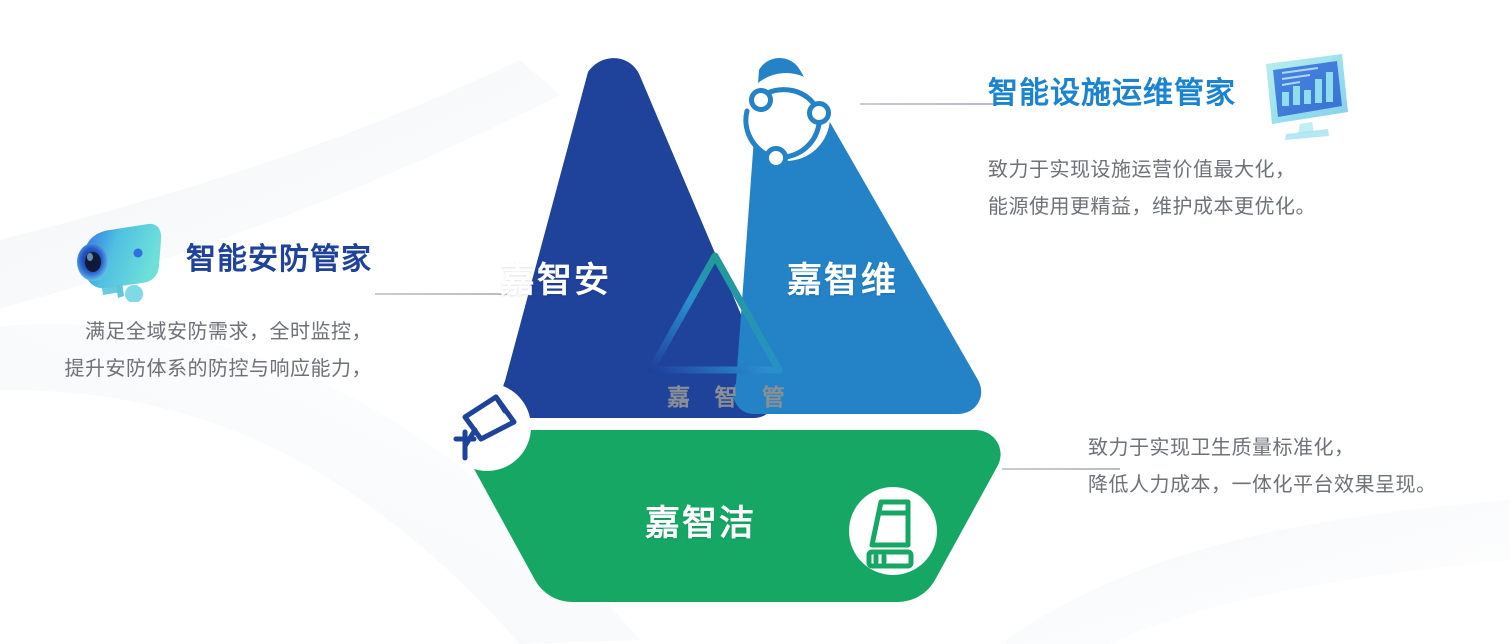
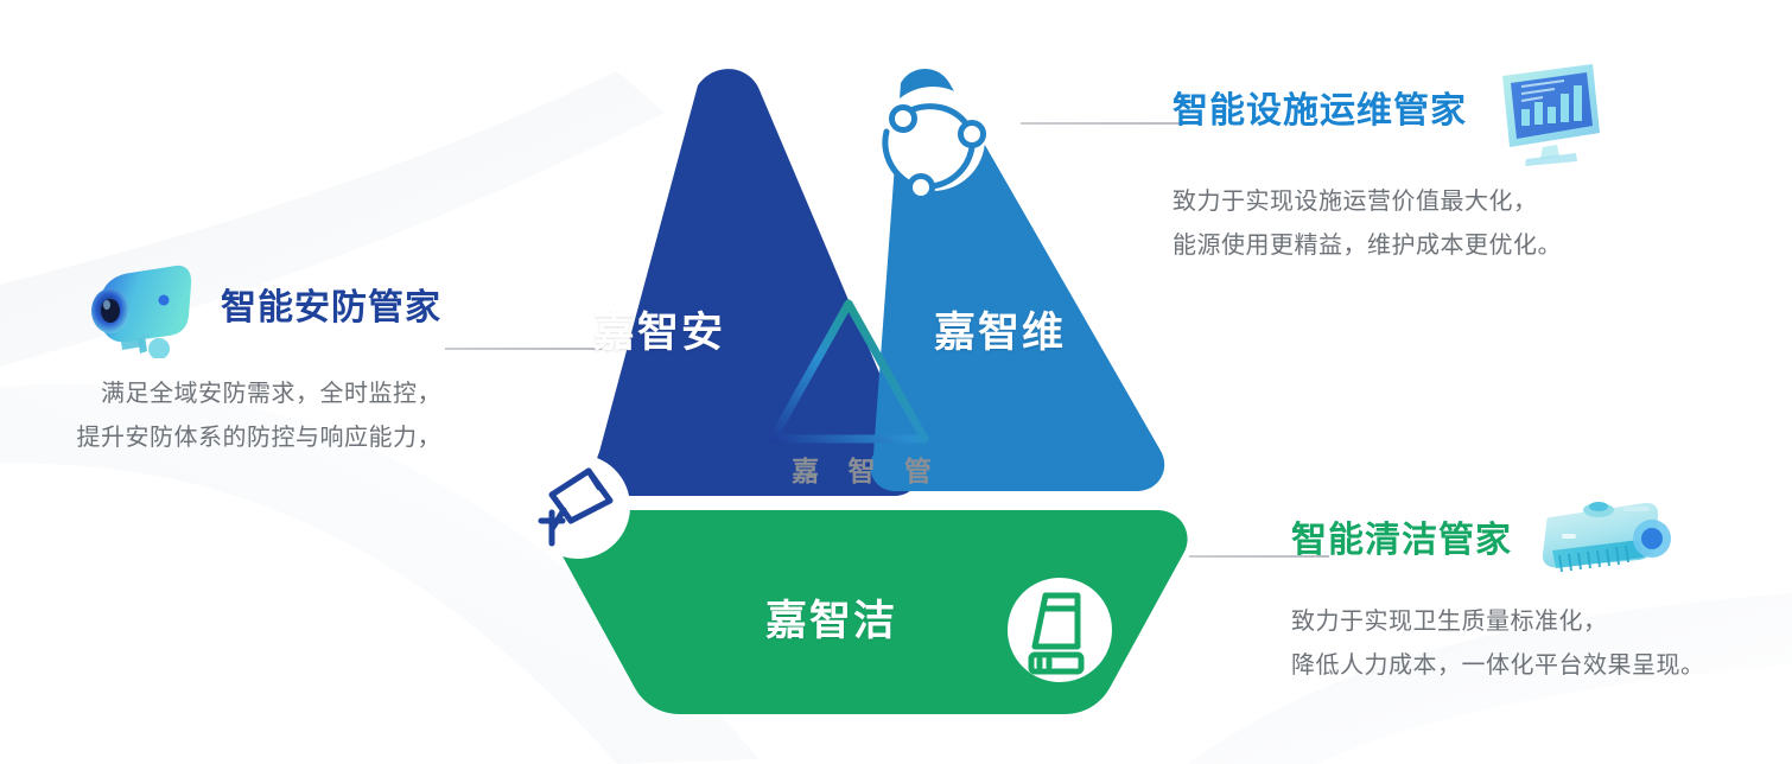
  嘉智安
  嘉智维
  嘉智洁
  嘉 智 管
  智能设施运维管家
  致力于实现设施运营价值最大化，
  能源使用更精益，维护成本更优化。
+ 智能清洁管家
  致力于实现卫生质量标准化，
  降低人力成本，一体化平台效果呈现。
  智能安防管家
  满足全域安防需求，全时监控，
  提升安防体系的防控与响应能力，
